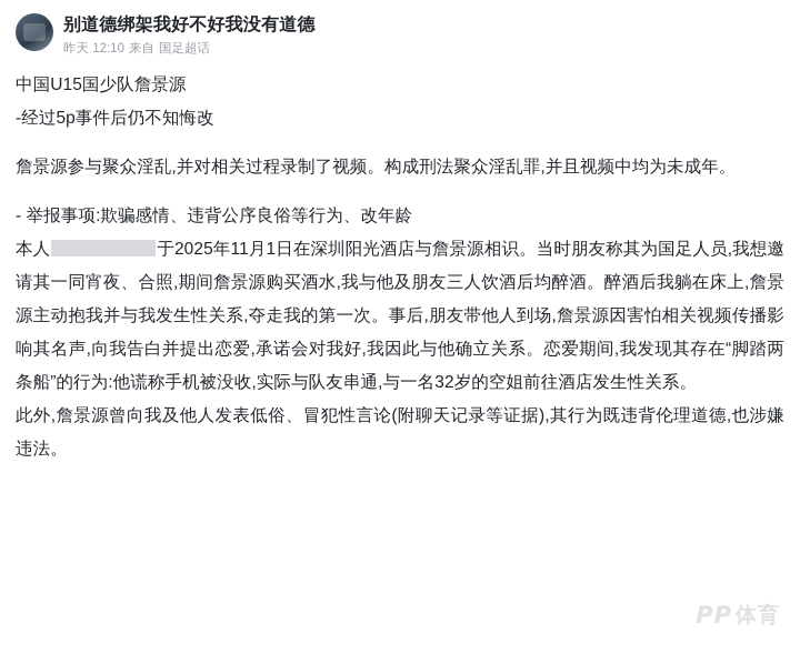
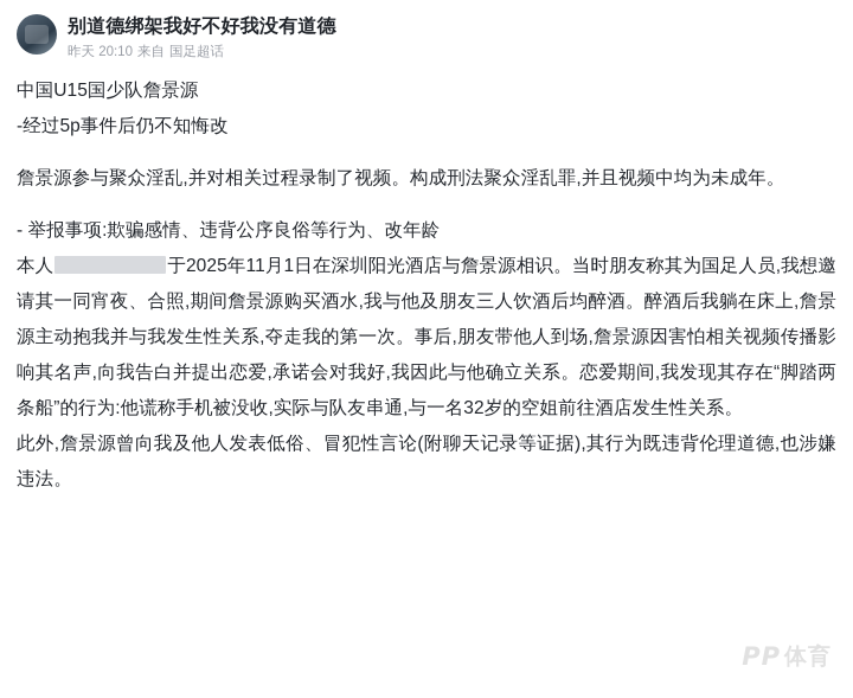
  别道德绑架我好不好我没有道德
- 昨天 12:10
+ 昨天 20:10
  来自
  国足超话
  中国U15国少队詹景源
  -经过5p事件后仍不知悔改
  詹景源参与聚众淫乱,并对相关过程录制了视频。构成刑法聚众淫乱罪,并且视频中均为未成年。
  - 举报事项:欺骗感情、违背公序良俗等行为、改年龄
  本人 于2025年11月1日在深圳阳光酒店与詹景源相识。当时朋友称其为国足人员,我想邀请其一同宵夜、合照,期间詹景源购买酒水,我与他及朋友三人饮酒后均醉酒。醉酒后我躺在床上,詹景源主动抱我并与我发生性关系,夺走我的第一次。事后,朋友带他人到场,詹景源因害怕相关视频传播影响其名声,向我告白并提出恋爱,承诺会对我好,我因此与他确立关系。恋爱期间,我发现其存在“脚踏两条船”的行为:他谎称手机被没收,实际与队友串通,与一名32岁的空姐前往酒店发生性关系。
  此外,詹景源曾向我及他人发表低俗、冒犯性言论(附聊天记录等证据),其行为既违背伦理道德,也涉嫌违法。
  PP
  体育
